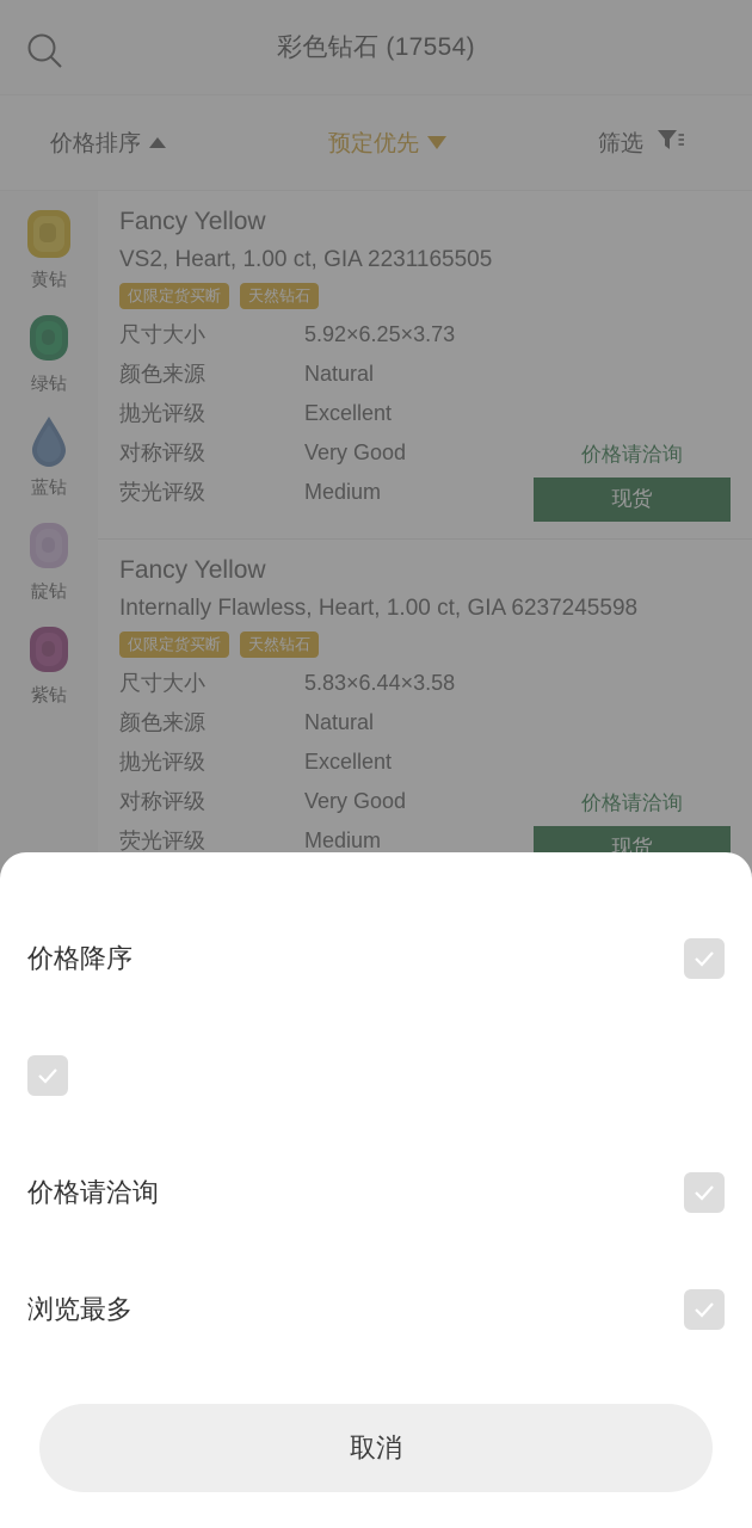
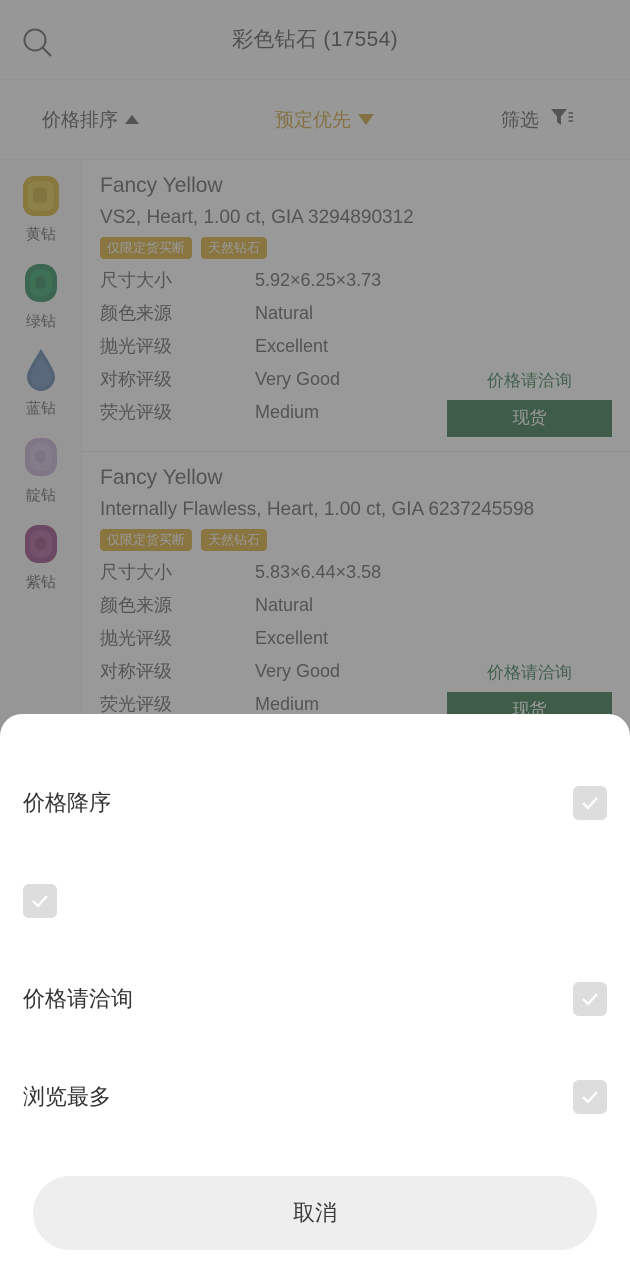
  彩色钻石 (17554)
  价格排序
  预定优先
  筛选
  黄钻
  绿钻
  蓝钻
  靛钻
  紫钻
  Fancy Yellow
- VS2, Heart, 1.00 ct, GIA 2231165505
+ VS2, Heart, 1.00 ct, GIA 3294890312
  仅限定货买断
  天然钻石
  尺寸大小
  5.92×6.25×3.73
  颜色来源
  Natural
  抛光评级
  Excellent
  对称评级
  Very Good
  荧光评级
  Medium
  价格请洽询
  现货
  Fancy Yellow
  Internally Flawless, Heart, 1.00 ct, GIA 6237245598
  仅限定货买断
  天然钻石
  尺寸大小
  5.83×6.44×3.58
  颜色来源
  Natural
  抛光评级
  Excellent
  对称评级
  Very Good
  荧光评级
  Medium
  价格请洽询
  现货
  价格降序
  价格请洽询
  浏览最多
  取消
